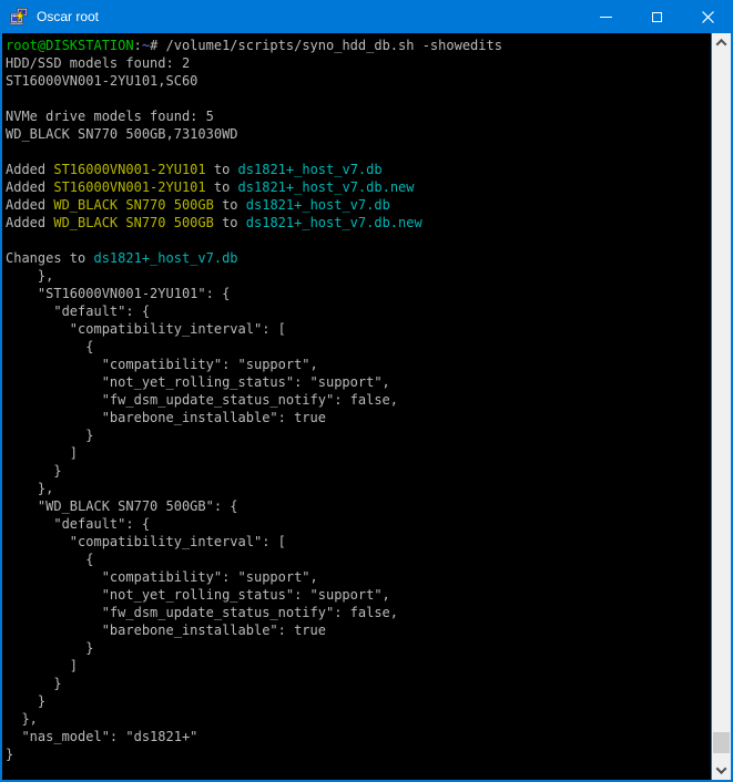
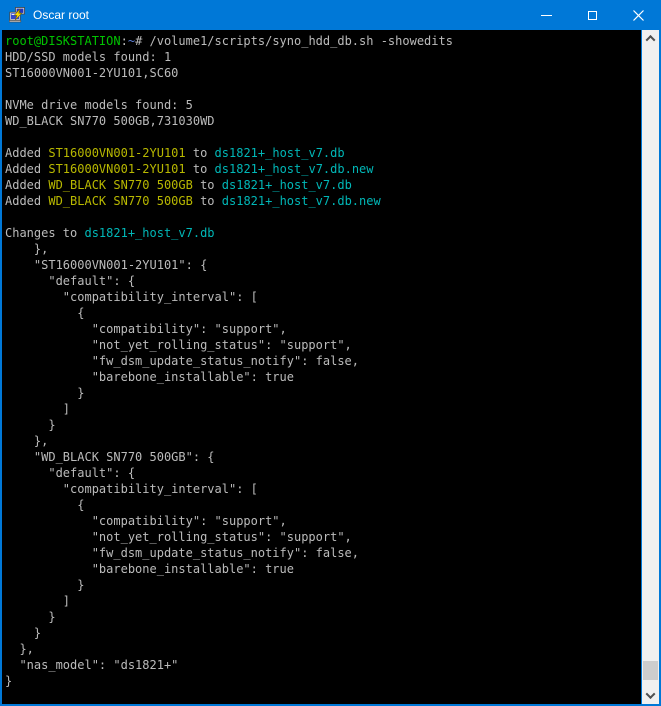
  Oscar root
  root@DISKSTATION:~# /volume1/scripts/syno_hdd_db.sh -showedits
- HDD/SSD models found: 2
+ HDD/SSD models found: 1
  ST16000VN001-2YU101,SC60
  NVMe drive models found: 5
  WD_BLACK SN770 500GB,731030WD
  Added ST16000VN001-2YU101 to ds1821+_host_v7.db
  Added ST16000VN001-2YU101 to ds1821+_host_v7.db.new
  Added WD_BLACK SN770 500GB to ds1821+_host_v7.db
  Added WD_BLACK SN770 500GB to ds1821+_host_v7.db.new
  Changes to ds1821+_host_v7.db
  },
  "ST16000VN001-2YU101": {
  "default": {
  "compatibility_interval": [
  {
  "compatibility": "support",
  "not_yet_rolling_status": "support",
  "fw_dsm_update_status_notify": false,
  "barebone_installable": true
  }
  ]
  }
  },
  "WD_BLACK SN770 500GB": {
  "default": {
  "compatibility_interval": [
  {
  "compatibility": "support",
  "not_yet_rolling_status": "support",
  "fw_dsm_update_status_notify": false,
  "barebone_installable": true
  }
  ]
  }
  }
  },
  "nas_model": "ds1821+"
  }
